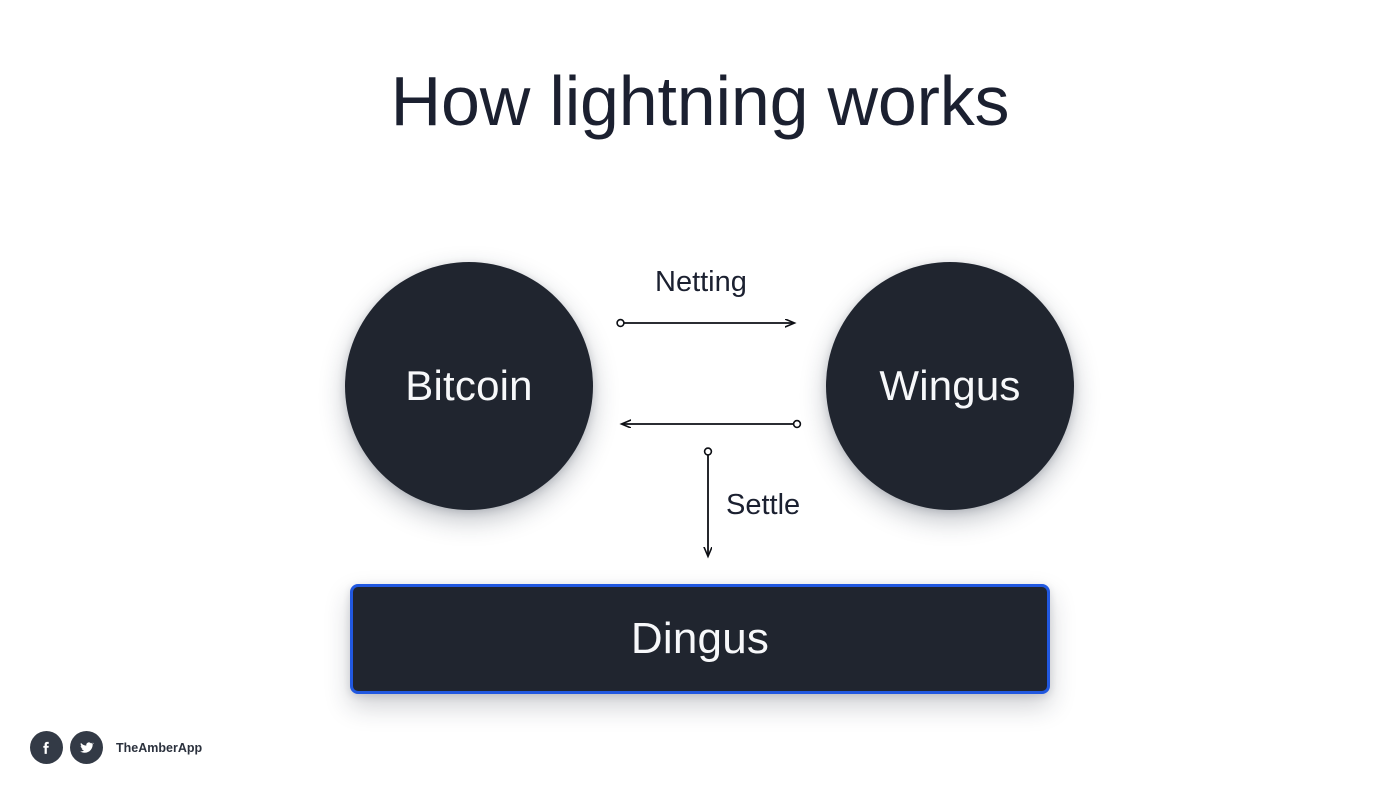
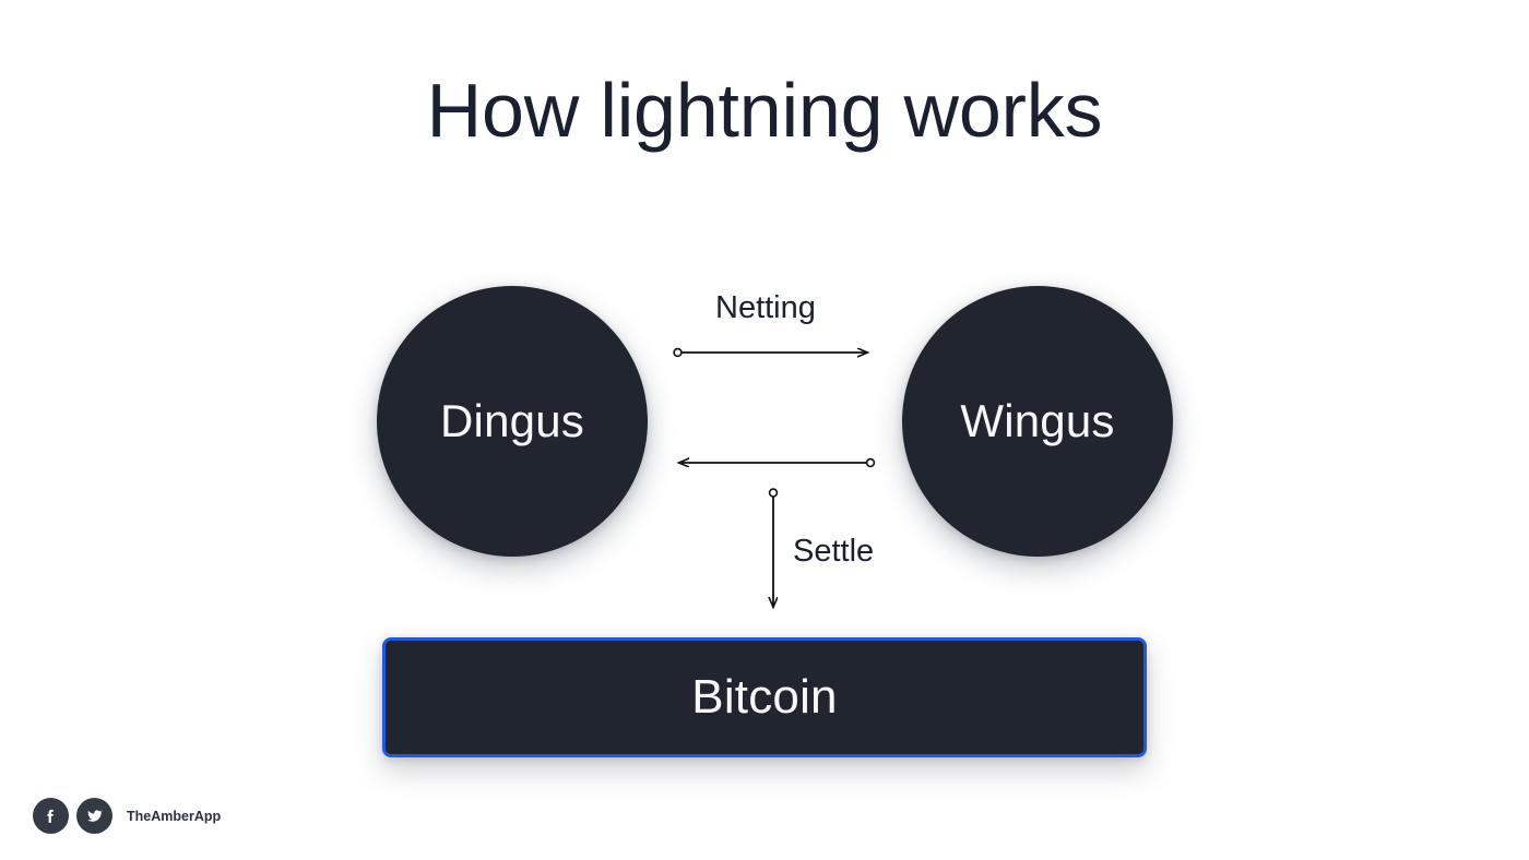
  How lightning works
  Netting
  Settle
- Bitcoin
+ Dingus
  Wingus
- Dingus
+ Bitcoin
  TheAmberApp
